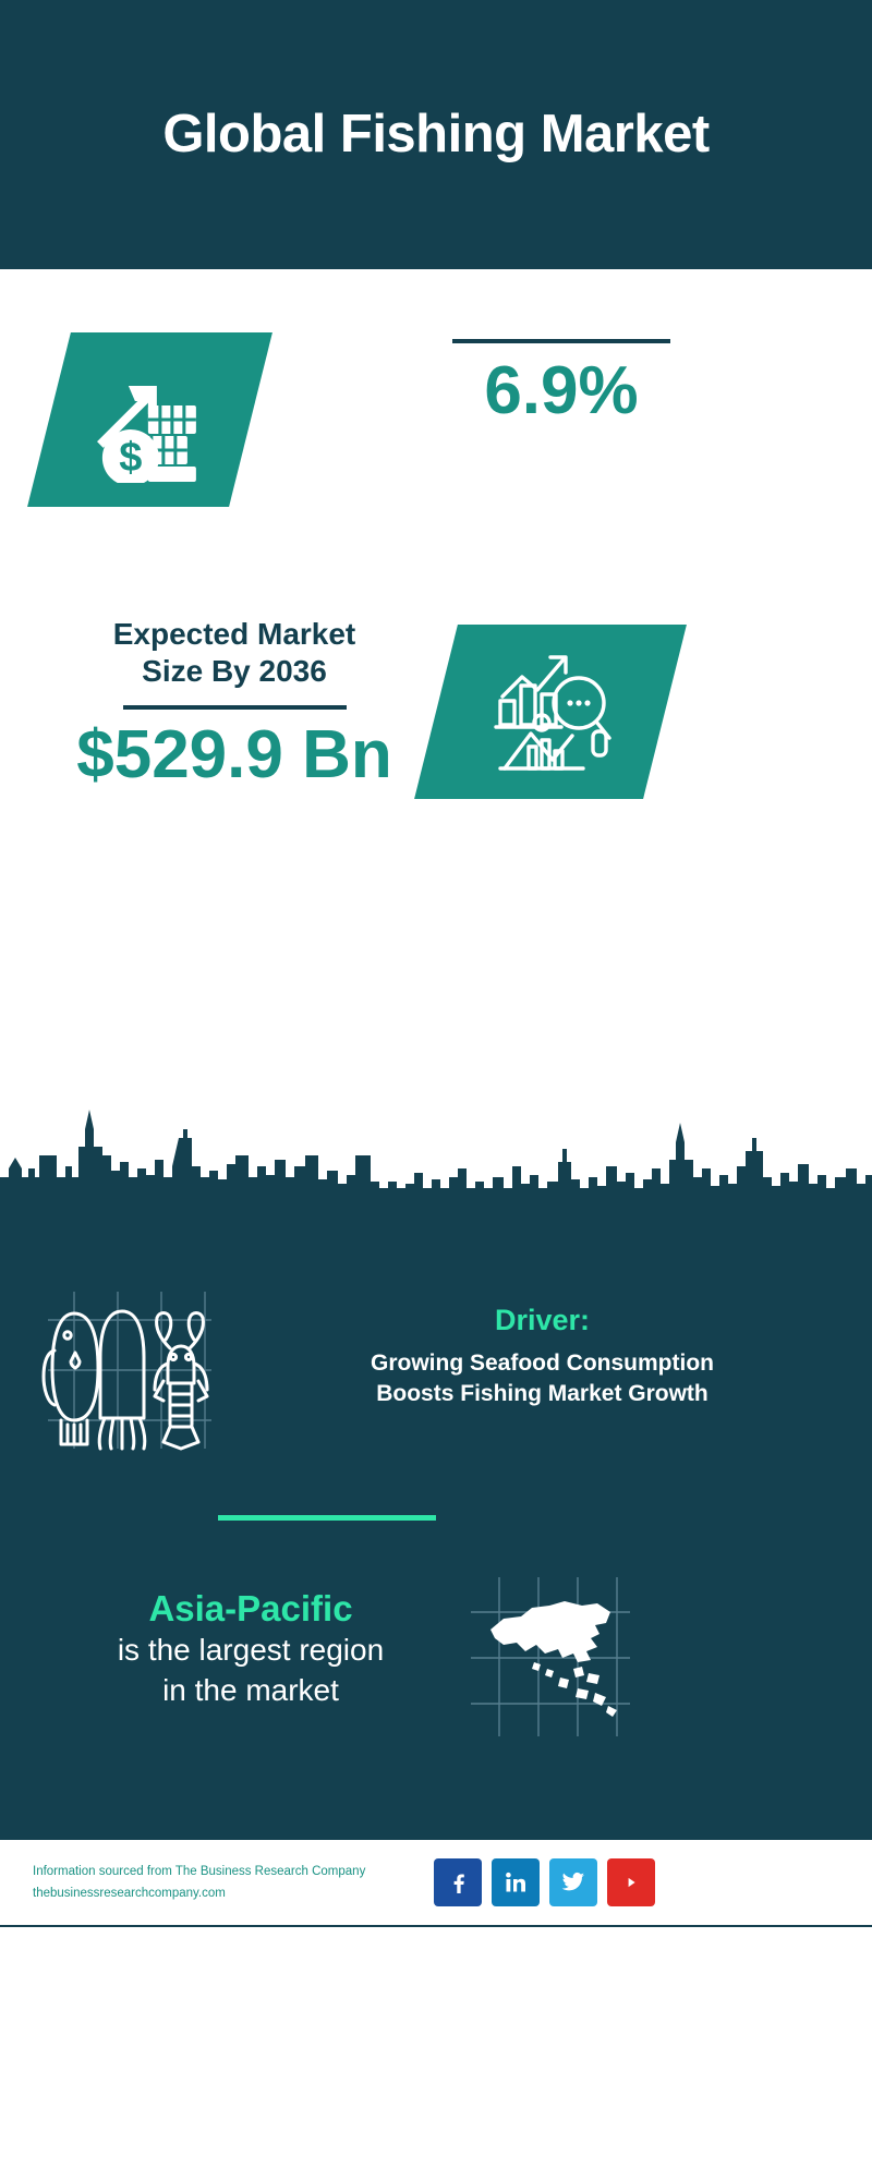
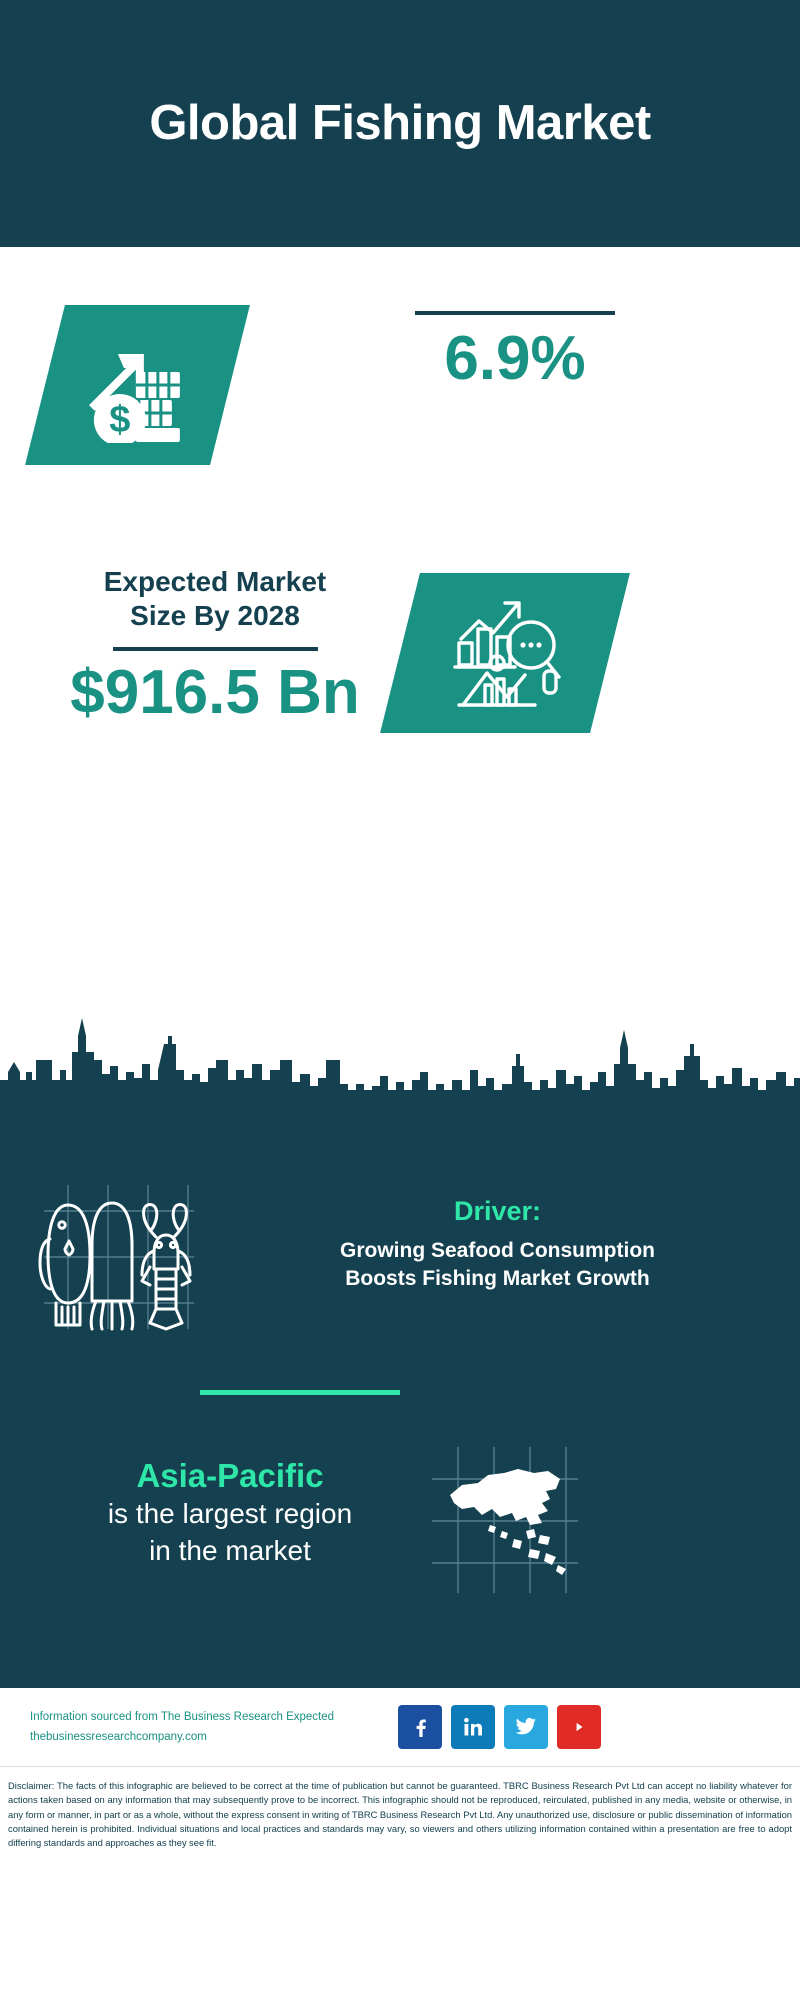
  Global Fishing Market
  6.9%
  Expected Market
- Size By 2036
+ Size By 2028
- $529.9 Bn
+ $916.5 Bn
  Driver:
  Growing Seafood Consumption
  Boosts Fishing Market Growth
  Asia-Pacific
  is the largest region
  in the market
- Information sourced from The Business Research Company
+ Information sourced from The Business Research Expected
  thebusinessresearchcompany.com
+ Disclaimer: The facts of this infographic are believed to be correct at the time of publication but cannot be guaranteed. TBRC Business Research Pvt Ltd can accept no liability whatever for actions taken based on any information that may subsequently prove to be incorrect. This infographic should not be reproduced, reirculated, published in any media, website or otherwise, in any form or manner, in part or as a whole, without the express consent in writing of TBRC Business Research Pvt Ltd. Any unauthorized use, disclosure or public dissemination of information contained herein is prohibited. Individual situations and local practices and standards may vary, so viewers and others utilizing information contained within a presentation are free to adopt differing standards and approaches as they see fit.
